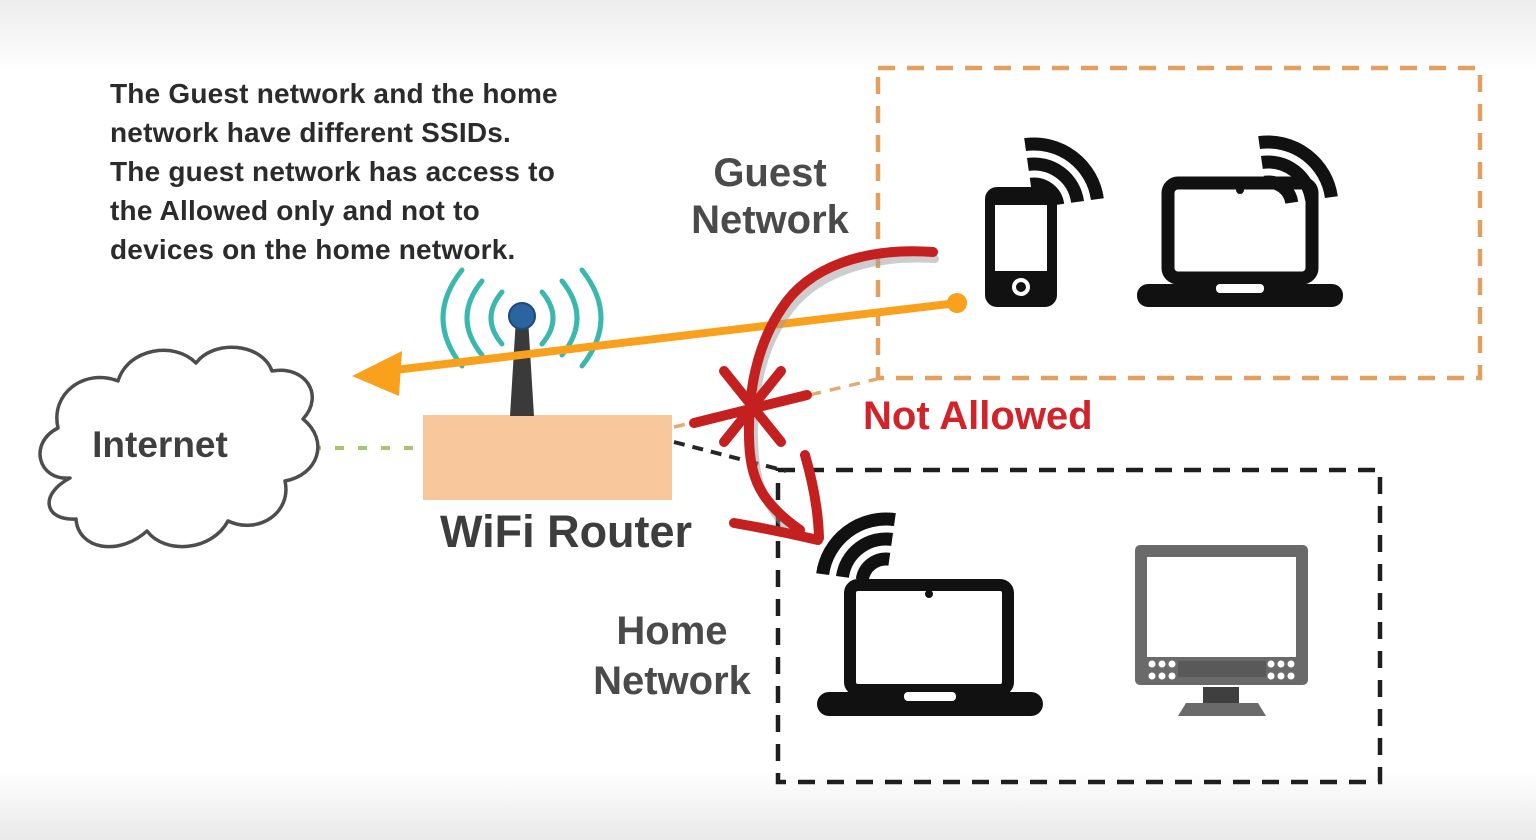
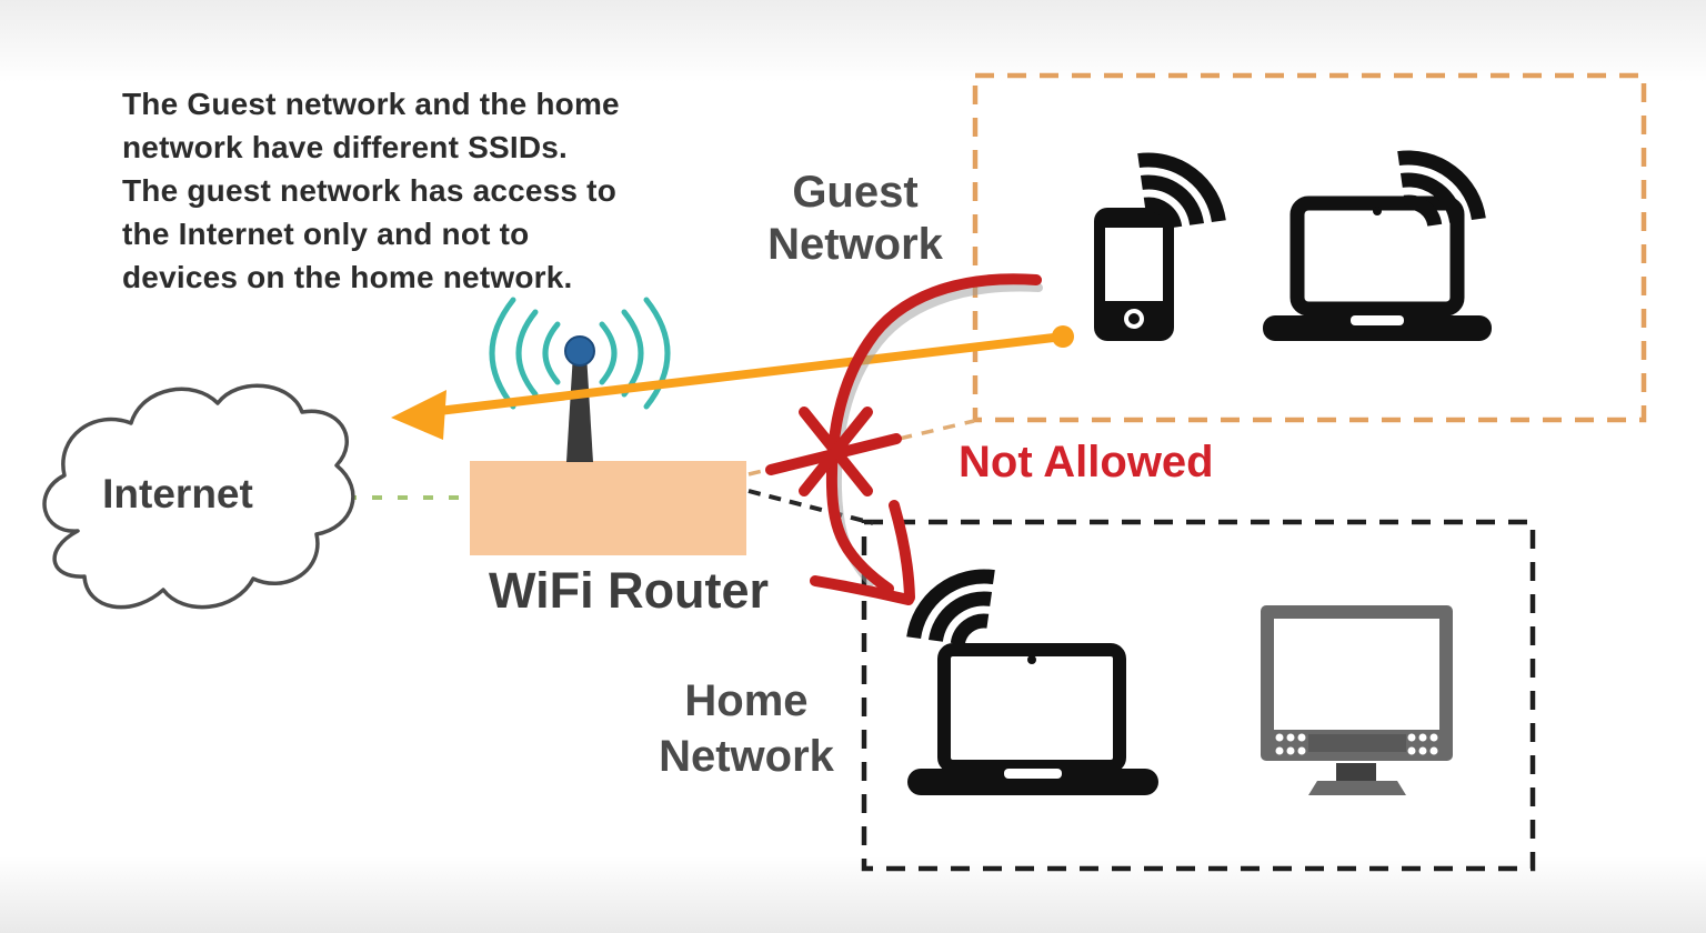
  The Guest network and the home
  network have different SSIDs.
  The guest network has access to
- the Allowed only and not to
+ the Internet only and not to
  devices on the home network.
  Guest
  Network
  Home
  Network
  WiFi Router
  Internet
  Not Allowed
